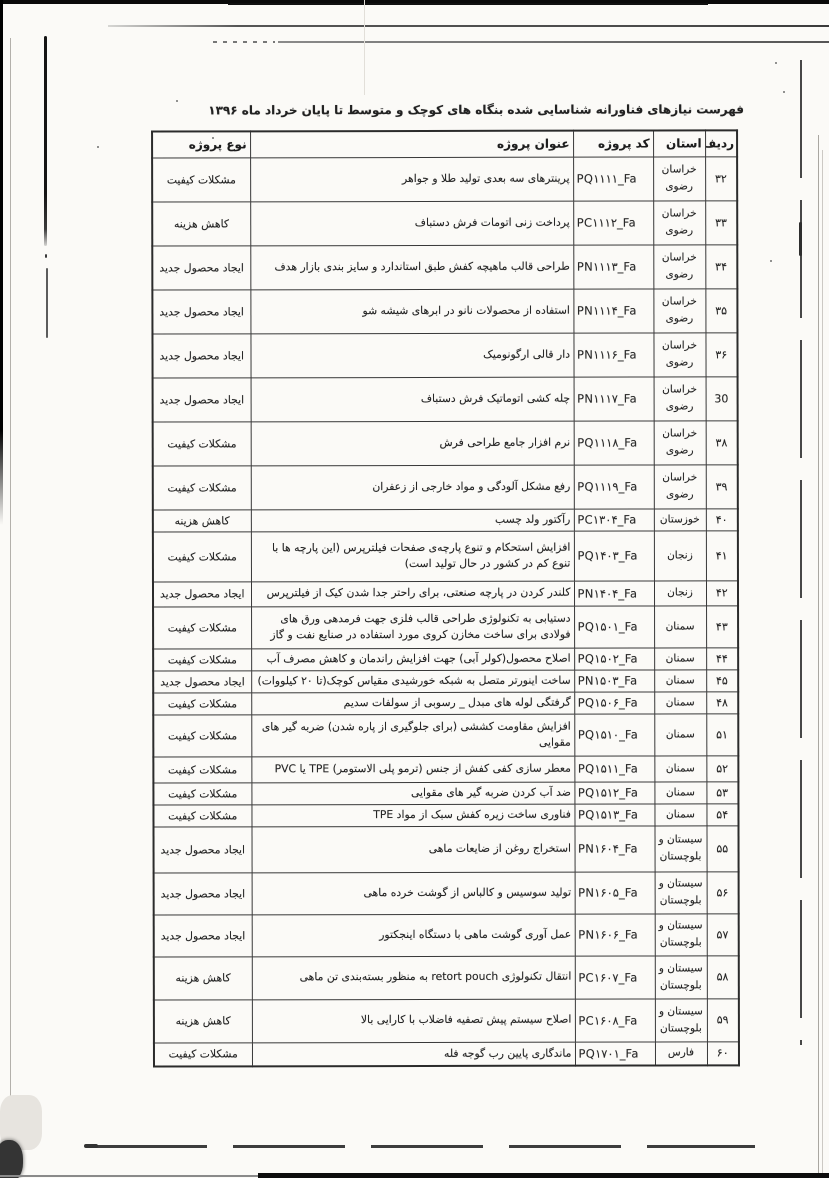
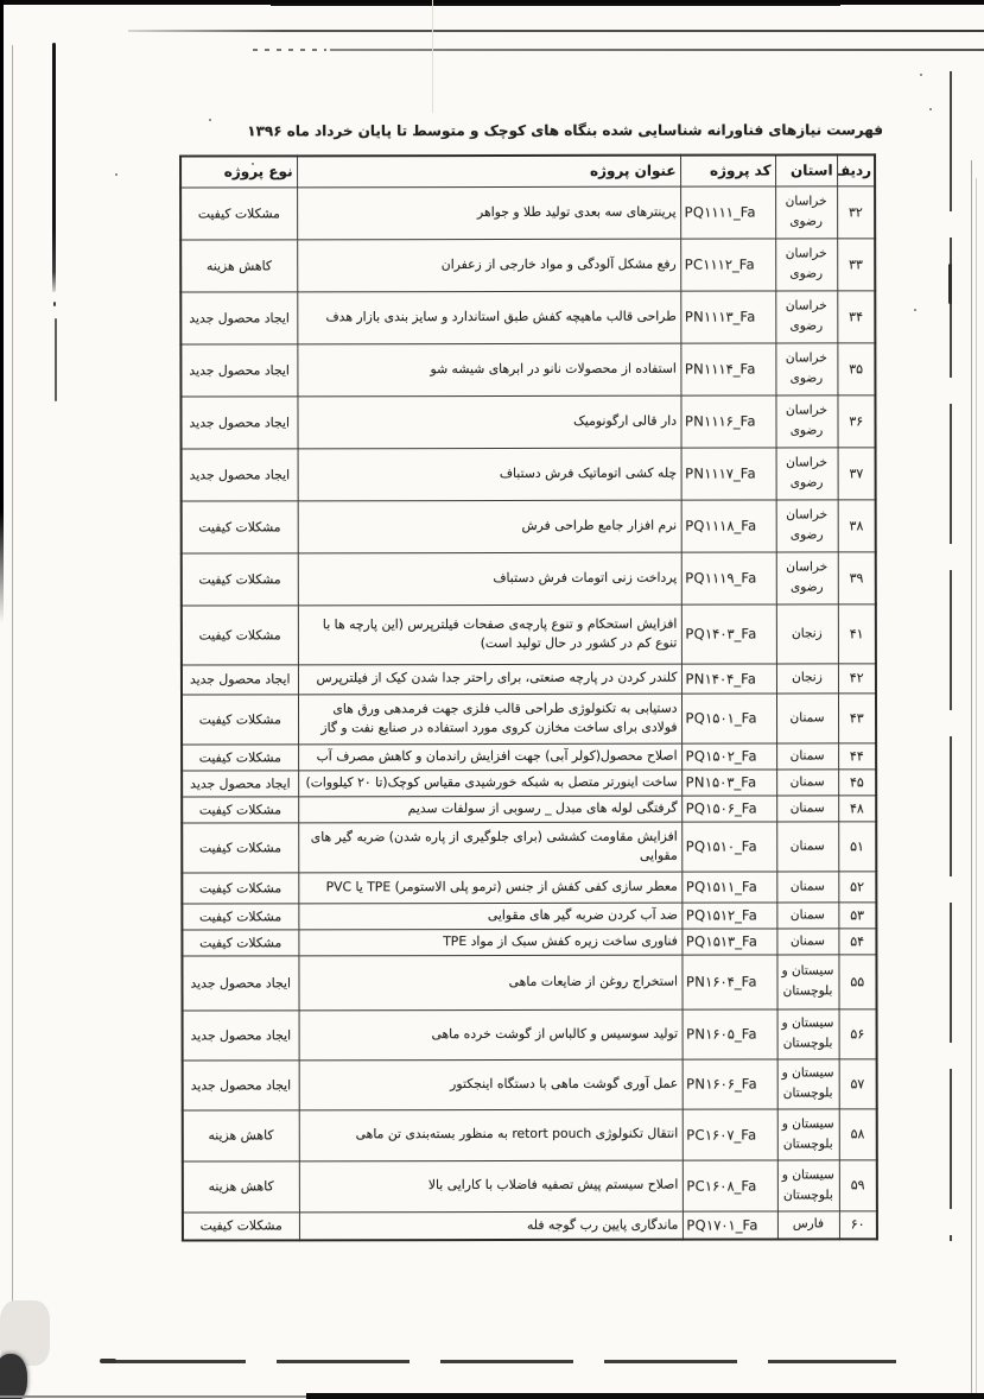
  فهرست نیازهای فناورانه شناسایی شده بنگاه های کوچک و متوسط تا پایان خرداد ماه ۱۳۹۶
  ردیف	استان	کد پروژه	عنوان پروژه	نوع پروژه
  ۳۲	خراسان رضوی	PQ۱۱۱۱_Fa	پرینترهای سه بعدی تولید طلا و جواهر	مشکلات کیفیت
- ۳۳	خراسان رضوی	PC۱۱۱۲_Fa	پرداخت زنی اتومات فرش دستباف	کاهش هزینه
+ ۳۳	خراسان رضوی	PC۱۱۱۲_Fa	رفع مشکل آلودگی و مواد خارجی از زعفران	کاهش هزینه
  ۳۴	خراسان رضوی	PN۱۱۱۳_Fa	طراحی قالب ماهیچه کفش طبق استاندارد و سایز بندی بازار هدف	ایجاد محصول جدید
  ۳۵	خراسان رضوی	PN۱۱۱۴_Fa	استفاده از محصولات نانو در ابرهای شیشه شو	ایجاد محصول جدید
  ۳۶	خراسان رضوی	PN۱۱۱۶_Fa	دار قالی ارگونومیک	ایجاد محصول جدید
- 30	خراسان رضوی	PN۱۱۱۷_Fa	چله کشی اتوماتیک فرش دستباف	ایجاد محصول جدید
+ ۳۷	خراسان رضوی	PN۱۱۱۷_Fa	چله کشی اتوماتیک فرش دستباف	ایجاد محصول جدید
  ۳۸	خراسان رضوی	PQ۱۱۱۸_Fa	نرم افزار جامع طراحی فرش	مشکلات کیفیت
- ۳۹	خراسان رضوی	PQ۱۱۱۹_Fa	رفع مشکل آلودگی و مواد خارجی از زعفران	مشکلات کیفیت
+ ۳۹	خراسان رضوی	PQ۱۱۱۹_Fa	پرداخت زنی اتومات فرش دستباف	مشکلات کیفیت
- ۴۰	خوزستان	PC۱۳۰۴_Fa	رآکتور ولد چسب	کاهش هزینه
  ۴۱	زنجان	PQ۱۴۰۳_Fa	افزایش استحکام و تنوع پارچه‌ی صفحات فیلترپرس (این پارچه ها با تنوع کم در کشور در حال تولید است)	مشکلات کیفیت
  ۴۲	زنجان	PN۱۴۰۴_Fa	کلندر کردن در پارچه صنعتی، برای راحتر جدا شدن کیک از فیلترپرس	ایجاد محصول جدید
  ۴۳	سمنان	PQ۱۵۰۱_Fa	دستیابی به تکنولوژی طراحی قالب فلزی جهت فرمدهی ورق های فولادی برای ساخت مخازن کروی مورد استفاده در صنایع نفت و گاز	مشکلات کیفیت
  ۴۴	سمنان	PQ۱۵۰۲_Fa	اصلاح محصول(کولر آبی) جهت افزایش راندمان و کاهش مصرف آب	مشکلات کیفیت
  ۴۵	سمنان	PN۱۵۰۳_Fa	ساخت اینورتر متصل به شبکه خورشیدی مقیاس کوچک(تا ۲۰ کیلووات)	ایجاد محصول جدید
  ۴۸	سمنان	PQ۱۵۰۶_Fa	گرفتگی لوله های مبدل _ رسوبی از سولفات سدیم	مشکلات کیفیت
  ۵۱	سمنان	PQ۱۵۱۰_Fa	افزایش مقاومت کششی (برای جلوگیری از پاره شدن) ضربه گیر های مقوایی	مشکلات کیفیت
  ۵۲	سمنان	PQ۱۵۱۱_Fa	معطر سازی کفی کفش از جنس (ترمو پلی الاستومر) TPE یا PVC	مشکلات کیفیت
  ۵۳	سمنان	PQ۱۵۱۲_Fa	ضد آب کردن ضربه گیر های مقوایی	مشکلات کیفیت
  ۵۴	سمنان	PQ۱۵۱۳_Fa	فناوری ساخت زیره کفش سبک از مواد TPE	مشکلات کیفیت
  ۵۵	سیستان و بلوچستان	PN۱۶۰۴_Fa	استخراج روغن از ضایعات ماهی	ایجاد محصول جدید
  ۵۶	سیستان و بلوچستان	PN۱۶۰۵_Fa	تولید سوسیس و کالباس از گوشت خرده ماهی	ایجاد محصول جدید
  ۵۷	سیستان و بلوچستان	PN۱۶۰۶_Fa	عمل آوری گوشت ماهی با دستگاه اینجکتور	ایجاد محصول جدید
  ۵۸	سیستان و بلوچستان	PC۱۶۰۷_Fa	انتقال تکنولوژی retort pouch به منظور بسته‌بندی تن ماهی	کاهش هزینه
  ۵۹	سیستان و بلوچستان	PC۱۶۰۸_Fa	اصلاح سیستم پیش تصفیه فاضلاب با کارایی بالا	کاهش هزینه
  ۶۰	فارس	PQ۱۷۰۱_Fa	ماندگاری پایین رب گوجه فله	مشکلات کیفیت
